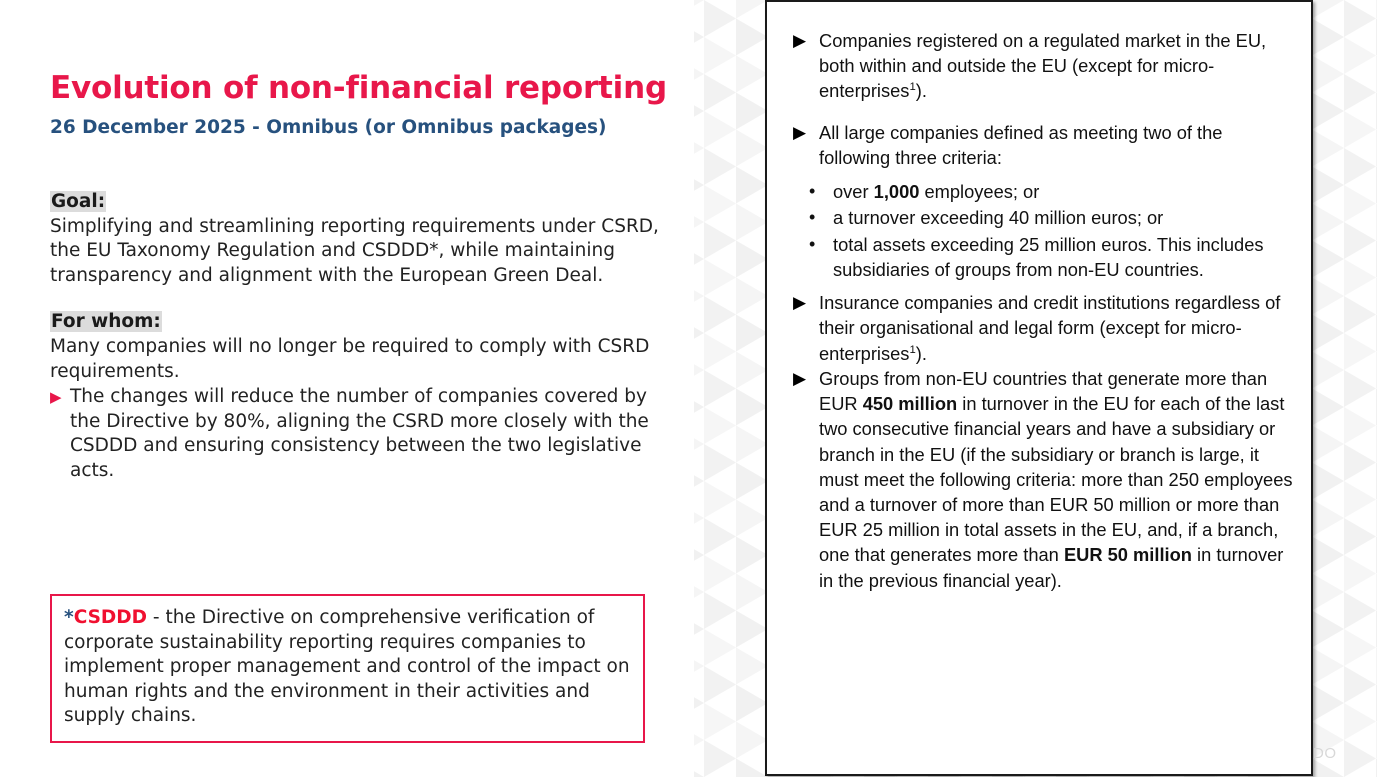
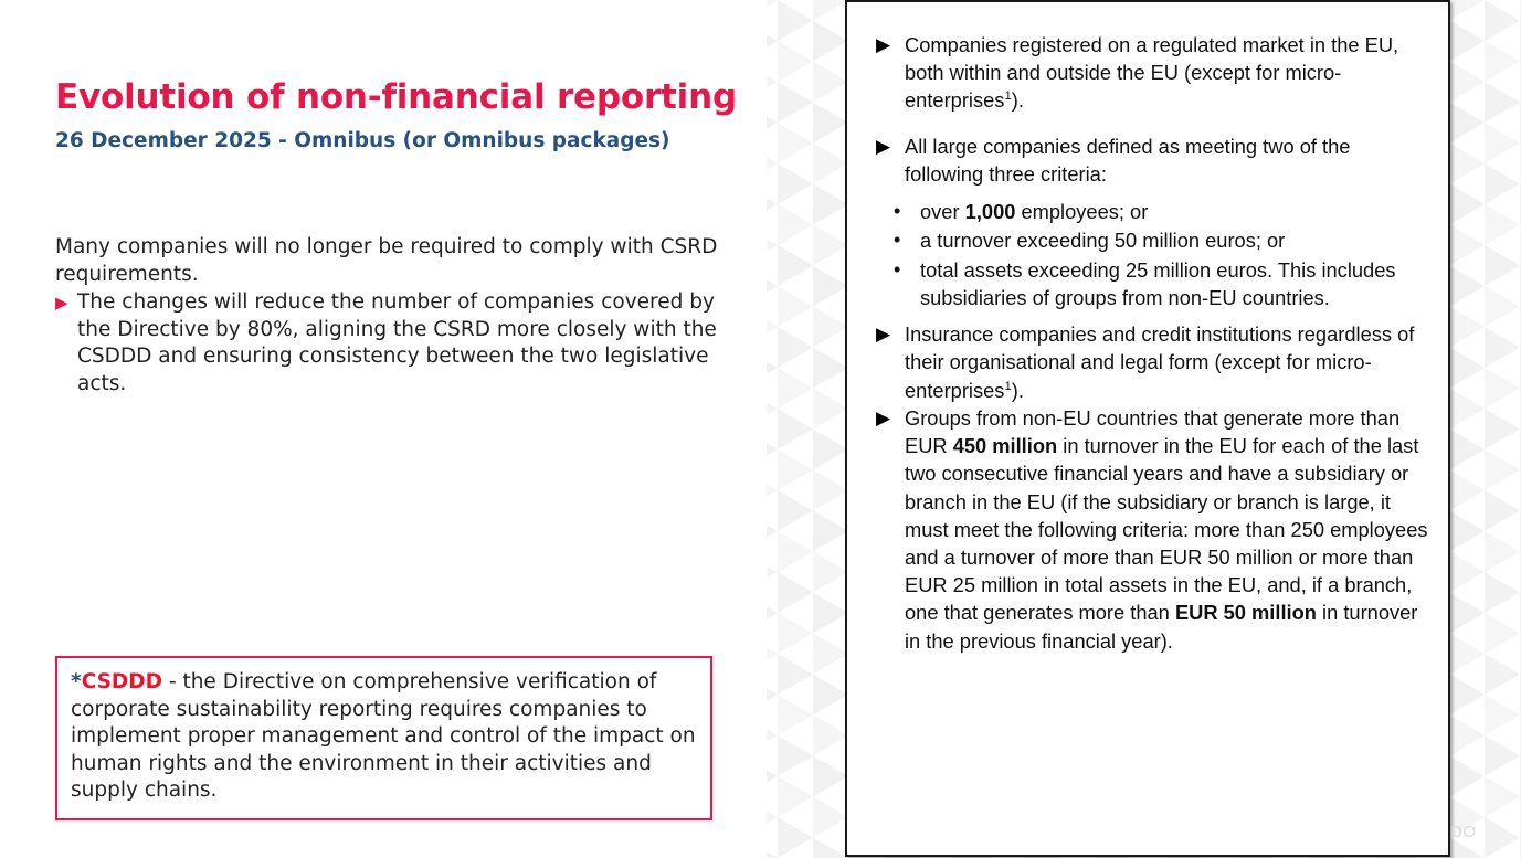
  Evolution of non-financial reporting
  26 December 2025 - Omnibus (or Omnibus packages)
- Goal:
- Simplifying and streamlining reporting requirements under CSRD, the EU Taxonomy Regulation and CSDDD*, while maintaining transparency and alignment with the European Green Deal.
- For whom:
  Many companies will no longer be required to comply with CSRD requirements.
  ▶
  The changes will reduce the number of companies covered by the Directive by 80%, aligning the CSRD more closely with the CSDDD and ensuring consistency between the two legislative acts.
  *CSDDD - the Directive on comprehensive verification of corporate sustainability reporting requires companies to implement proper management and control of the impact on human rights and the environment in their activities and supply chains.
  ▶
  Companies registered on a regulated market in the EU, both within and outside the EU (except for micro-enterprises1).
  ▶
  All large companies defined as meeting two of the following three criteria:
  •
  over 1,000 employees; or
  •
- a turnover exceeding 40 million euros; or
+ a turnover exceeding 50 million euros; or
  •
  total assets exceeding 25 million euros. This includes subsidiaries of groups from non-EU countries.
  ▶
  Insurance companies and credit institutions regardless of their organisational and legal form (except for micro-enterprises1).
  ▶
  Groups from non-EU countries that generate more than EUR 450 million in turnover in the EU for each of the last two consecutive financial years and have a subsidiary or branch in the EU (if the subsidiary or branch is large, it must meet the following criteria: more than 250 employees and a turnover of more than EUR 50 million or more than EUR 25 million in total assets in the EU, and, if a branch, one that generates more than EUR 50 million in turnover in the previous financial year).
  DO
